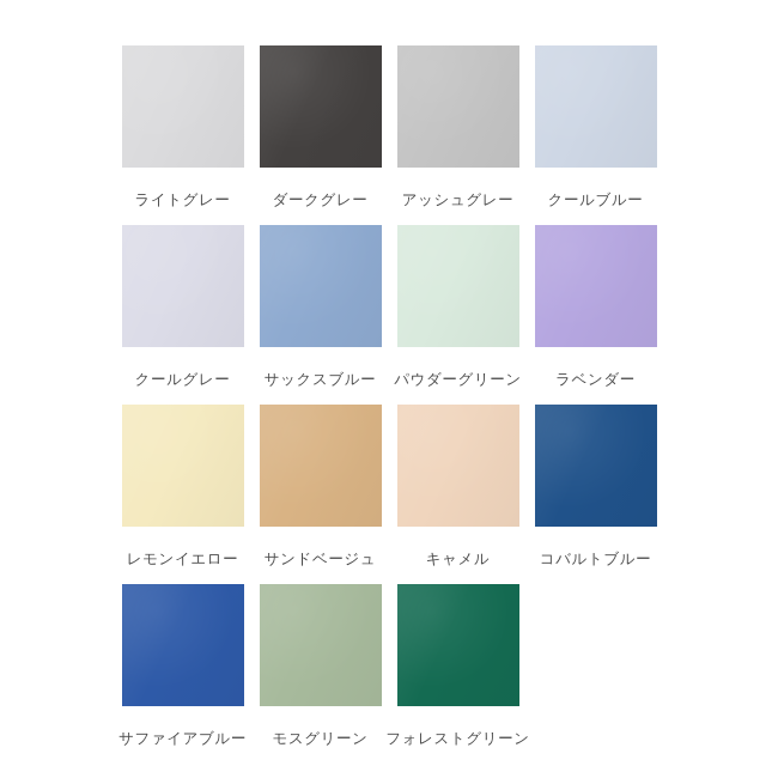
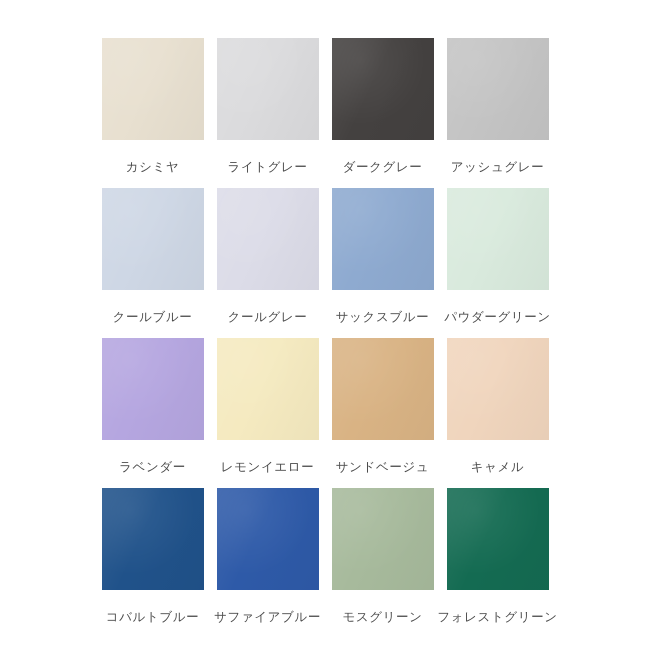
+ カシミヤ
  ライトグレー
  ダークグレー
  アッシュグレー
  クールブルー
  クールグレー
  サックスブルー
  パウダーグリーン
  ラベンダー
  レモンイエロー
  サンドベージュ
  キャメル
  コバルトブルー
  サファイアブルー
  モスグリーン
  フォレストグリーン
